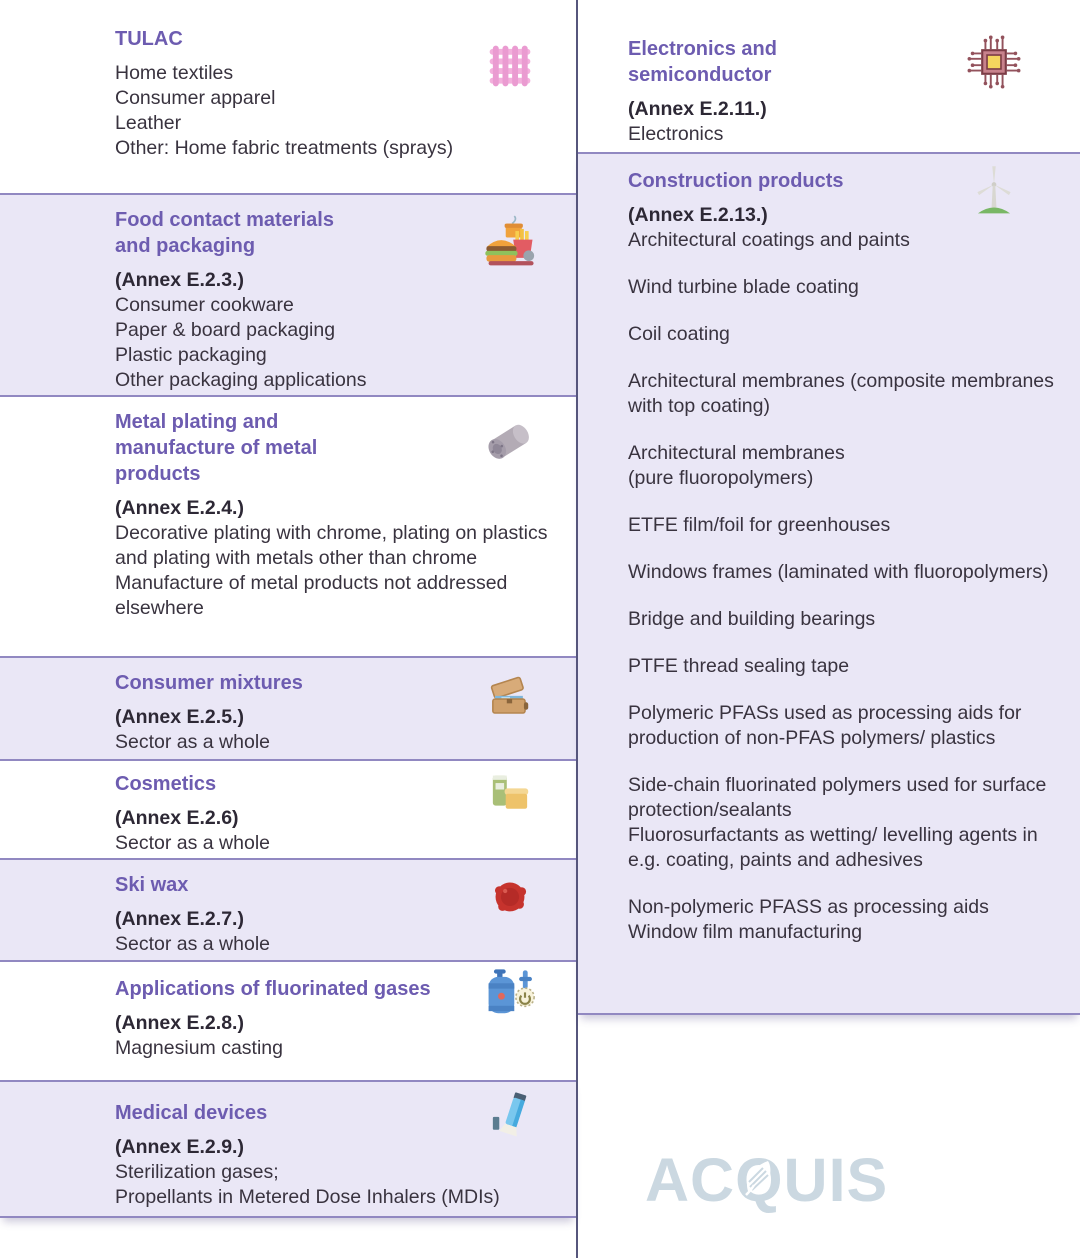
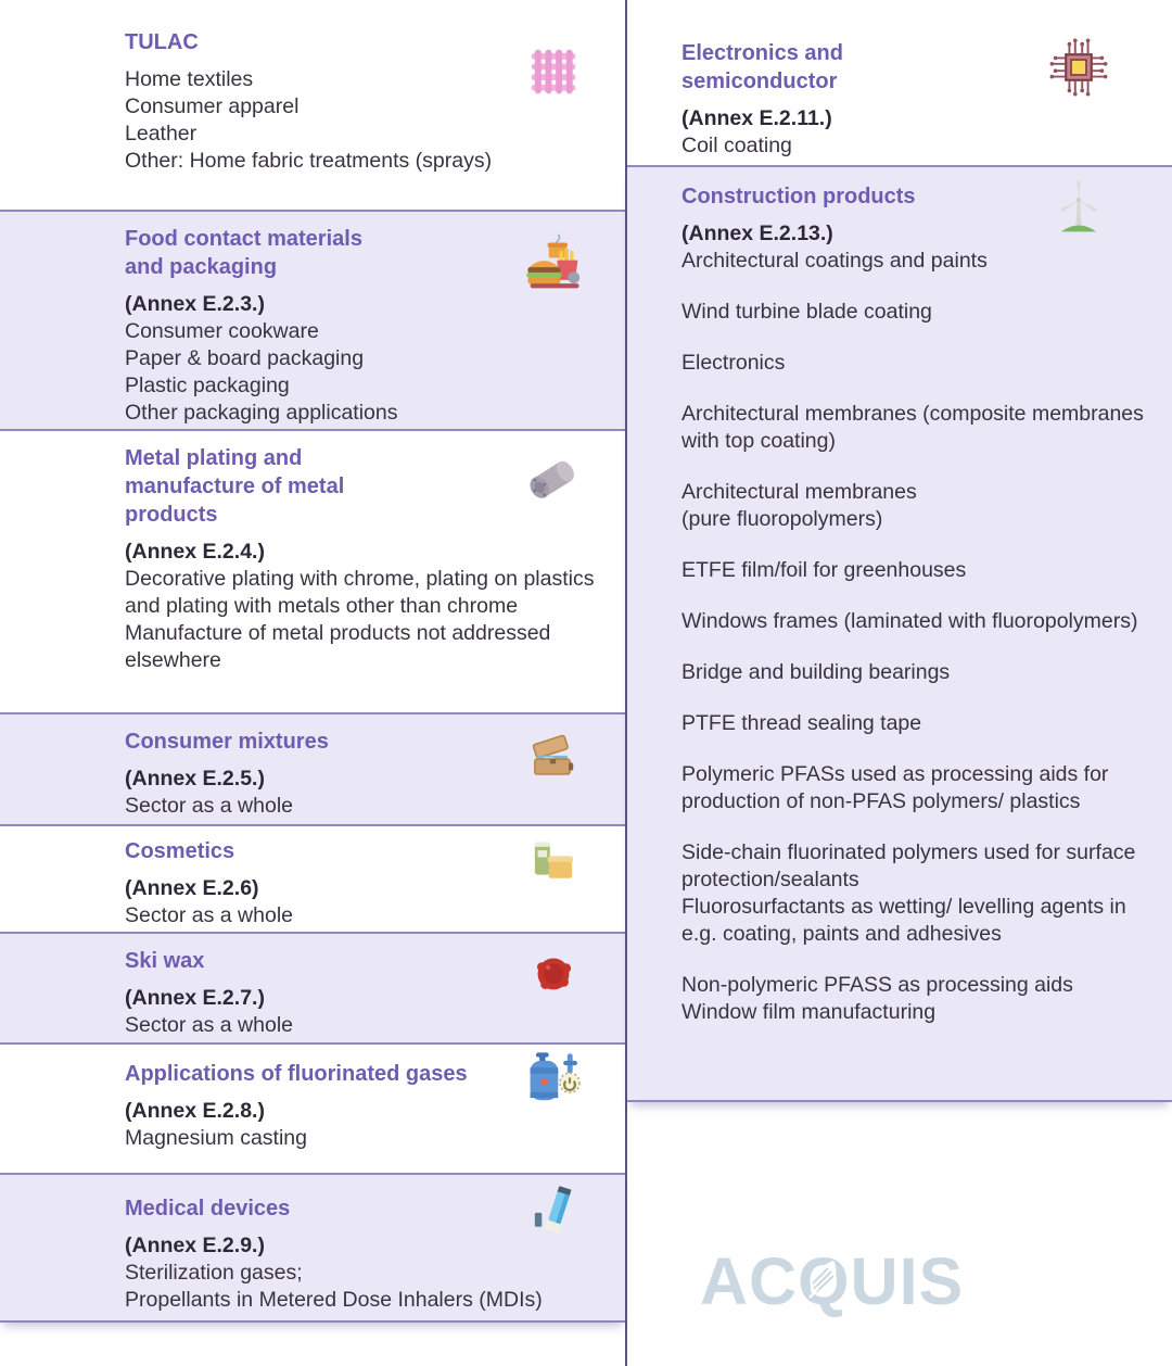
  TULAC
  Home textiles
  Consumer apparel
  Leather
  Other: Home fabric treatments (sprays)
  Food contact materials
  and packaging
  (Annex E.2.3.)
  Consumer cookware
  Paper & board packaging
  Plastic packaging
  Other packaging applications
  Metal plating and
  manufacture of metal
  products
  (Annex E.2.4.)
  Decorative plating with chrome, plating on plastics and plating with metals other than chrome
  Manufacture of metal products not addressed elsewhere
  Consumer mixtures
  (Annex E.2.5.)
  Sector as a whole
  Cosmetics
  (Annex E.2.6)
  Sector as a whole
  Ski wax
  (Annex E.2.7.)
  Sector as a whole
  Applications of fluorinated gases
  (Annex E.2.8.)
  Magnesium casting
  Medical devices
  (Annex E.2.9.)
  Sterilization gases;
  Propellants in Metered Dose Inhalers (MDIs)
  Electronics and
  semiconductor
  (Annex E.2.11.)
- Electronics
+ Coil coating
  Construction products
  (Annex E.2.13.)
  Architectural coatings and paints
  Wind turbine blade coating
- Coil coating
+ Electronics
  Architectural membranes (composite membranes with top coating)
  Architectural membranes
  (pure fluoropolymers)
  ETFE film/foil for greenhouses
  Windows frames (laminated with fluoropolymers)
  Bridge and building bearings
  PTFE thread sealing tape
  Polymeric PFASs used as processing aids for production of non-PFAS polymers/ plastics
  Side-chain fluorinated polymers used for surface protection/sealants
  Fluorosurfactants as wetting/ levelling agents in e.g. coating, paints and adhesives
  Non-polymeric PFASS as processing aids
  Window film manufacturing
  ACUIS
